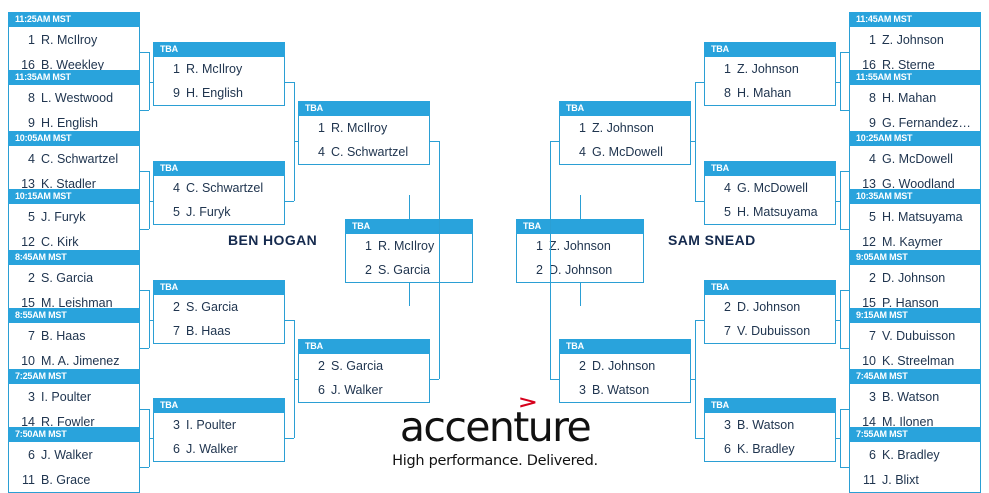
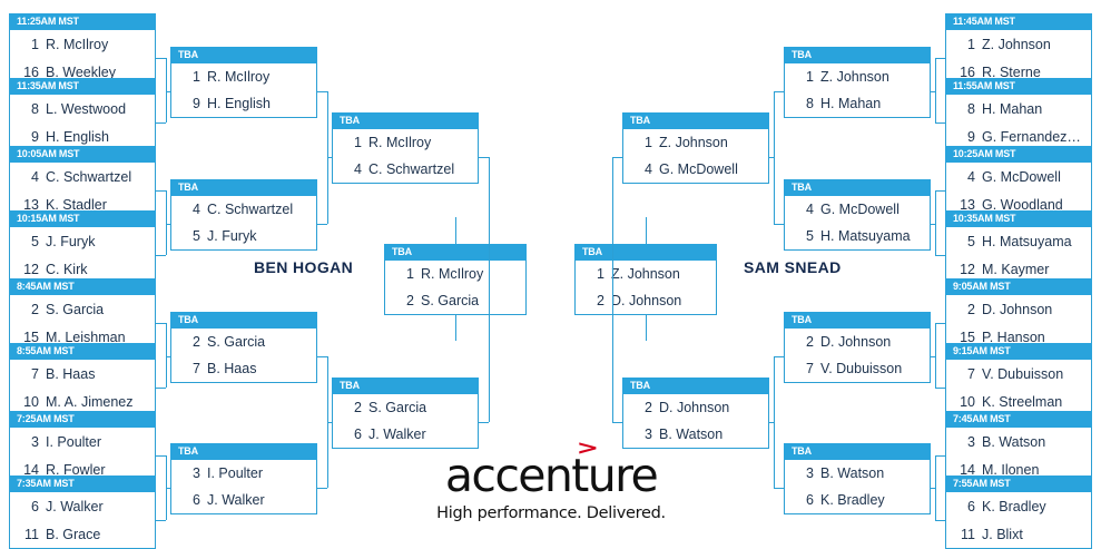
  11:25AM MST
  1
  R. McIlroy
  16
  B. Weekley
  11:35AM MST
  8
  L. Westwood
  9
  H. English
  10:05AM MST
  4
  C. Schwartzel
  13
  K. Stadler
  10:15AM MST
  5
  J. Furyk
  12
  C. Kirk
  8:45AM MST
  2
  S. Garcia
  15
  M. Leishman
  8:55AM MST
  7
  B. Haas
  10
  M. A. Jimenez
  7:25AM MST
  3
  I. Poulter
  14
  R. Fowler
- 7:50AM MST
+ 7:35AM MST
  6
  J. Walker
  11
  B. Grace
  TBA
  1
  R. McIlroy
  9
  H. English
  TBA
  4
  C. Schwartzel
  5
  J. Furyk
  TBA
  2
  S. Garcia
  7
  B. Haas
  TBA
  3
  I. Poulter
  6
  J. Walker
  TBA
  1
  R. McIlroy
  4
  C. Schwartzel
  TBA
  2
  S. Garcia
  6
  J. Walker
  TBA
  1
  R. McIlroy
  2
  S. Garcia
  11:45AM MST
  1
  Z. Johnson
  16
  R. Sterne
  11:55AM MST
  8
  H. Mahan
  9
  G. Fernandez…
  10:25AM MST
  4
  G. McDowell
  13
  G. Woodland
  10:35AM MST
  5
  H. Matsuyama
  12
  M. Kaymer
  9:05AM MST
  2
  D. Johnson
  15
  P. Hanson
  9:15AM MST
  7
  V. Dubuisson
  10
  K. Streelman
  7:45AM MST
  3
  B. Watson
  14
  M. Ilonen
  7:55AM MST
  6
  K. Bradley
  11
  J. Blixt
  TBA
  1
  Z. Johnson
  8
  H. Mahan
  TBA
  4
  G. McDowell
  5
  H. Matsuyama
  TBA
  2
  D. Johnson
  7
  V. Dubuisson
  TBA
  3
  B. Watson
  6
  K. Bradley
  TBA
  1
  Z. Johnson
  4
  G. McDowell
  TBA
  2
  D. Johnson
  3
  B. Watson
  TBA
  1
  Z. Johnson
  2
  D. Johnson
  BEN HOGAN
  SAM SNEAD
  accenture
  >
  High performance. Delivered.
